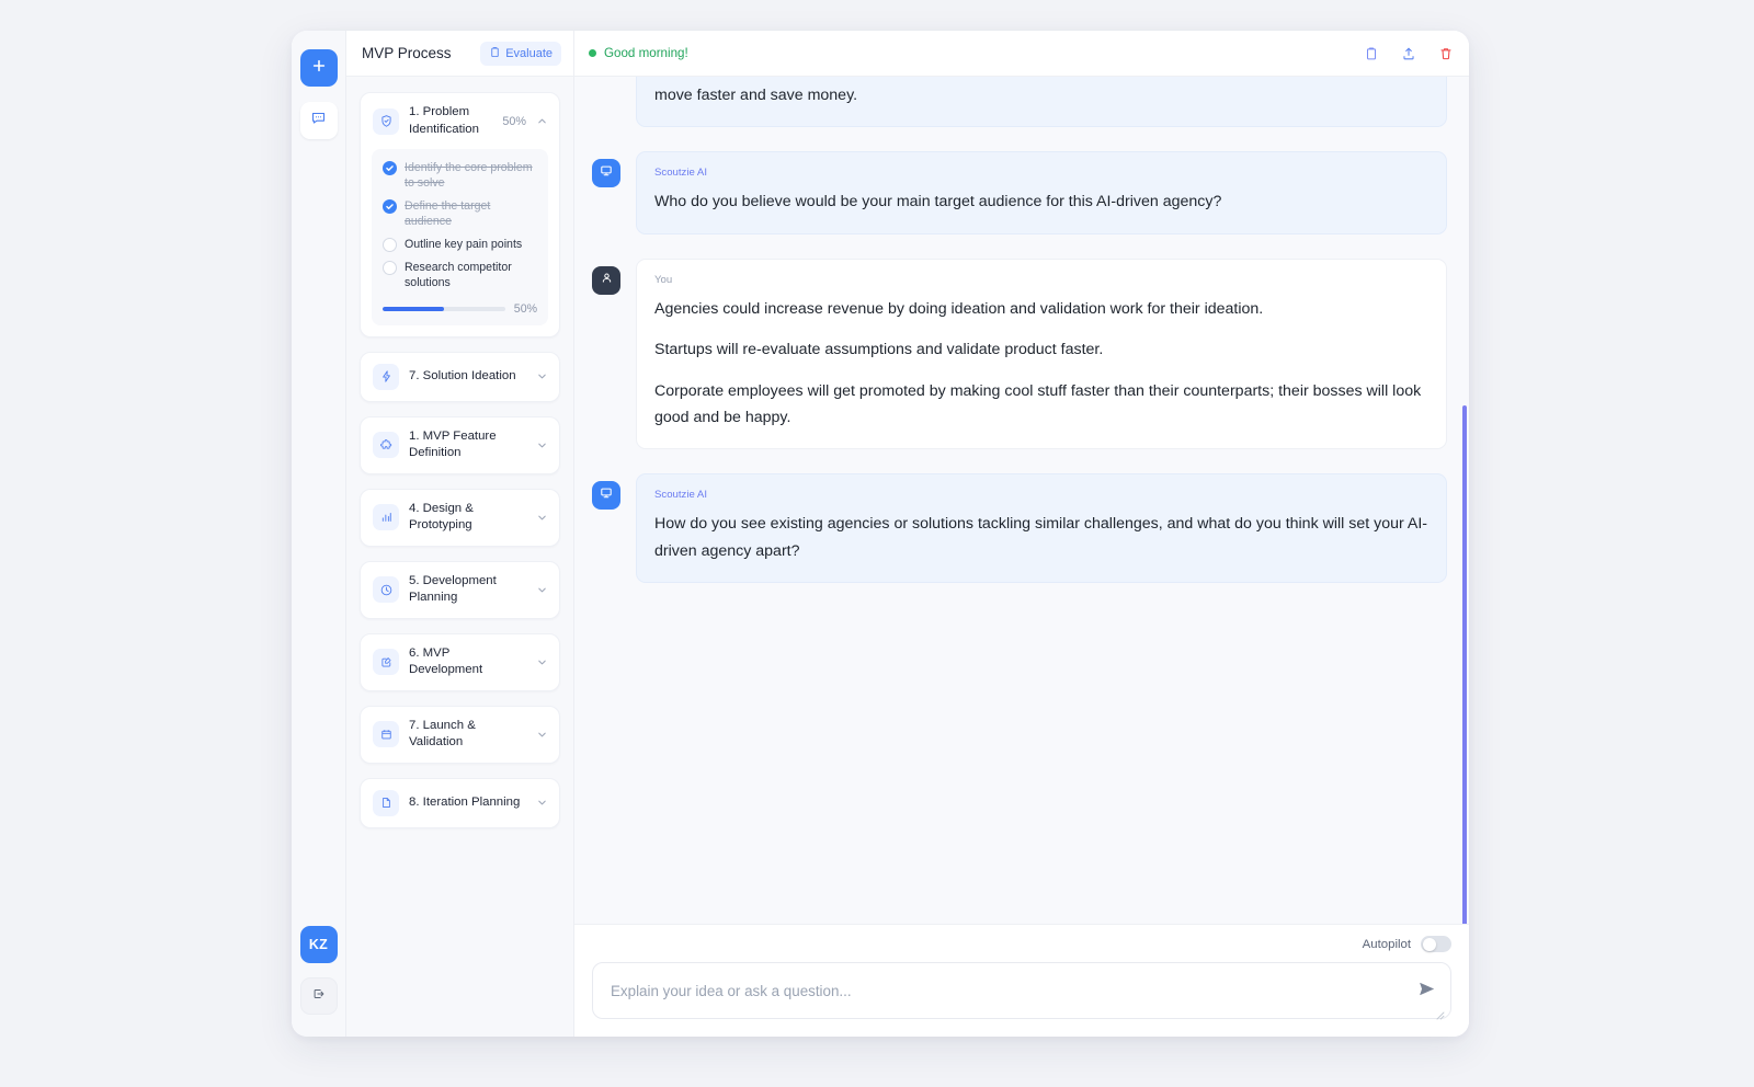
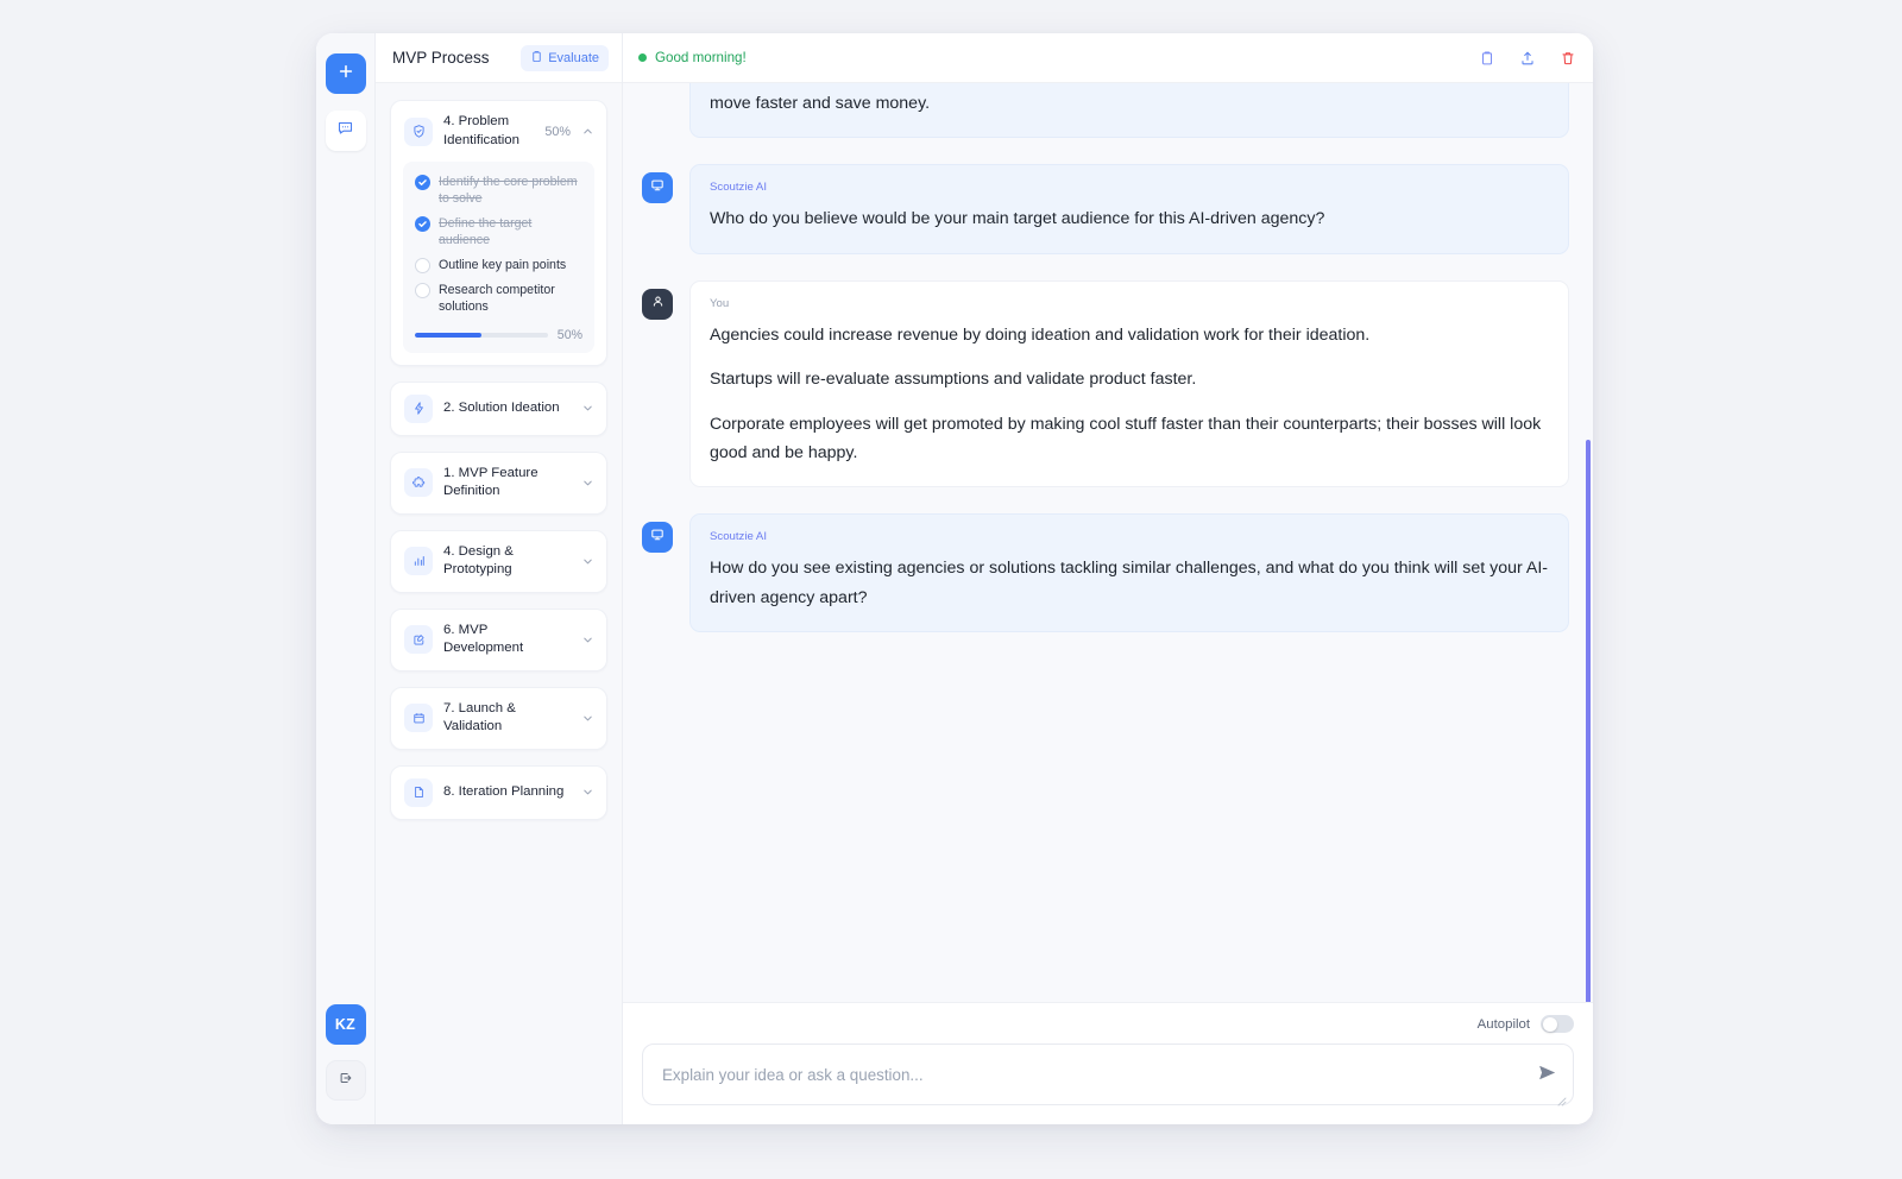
  KZ
  MVP Process
  Evaluate
- 1. Problem Identification
+ 4. Problem Identification
  50%
  Identify the core problem to solve
  Define the target audience
  Outline key pain points
  Research competitor solutions
  50%
- 7. Solution Ideation
+ 2. Solution Ideation
  1. MVP Feature Definition
  4. Design & Prototyping
- 5. Development Planning
  6. MVP Development
  7. Launch & Validation
  8. Iteration Planning
  Good morning!
  Scoutzie AI
  Who do you believe would be your main target audience for this AI-driven agency?
  You
  Agencies could increase revenue by doing ideation and validation work for their ideation.
  Startups will re-evaluate assumptions and validate product faster.
  Corporate employees will get promoted by making cool stuff faster than their counterparts; their bosses will look good and be happy.
  Scoutzie AI
  How do you see existing agencies or solutions tackling similar challenges, and what do you think will set your AI-driven agency apart?
  Autopilot
  Explain your idea or ask a question...
